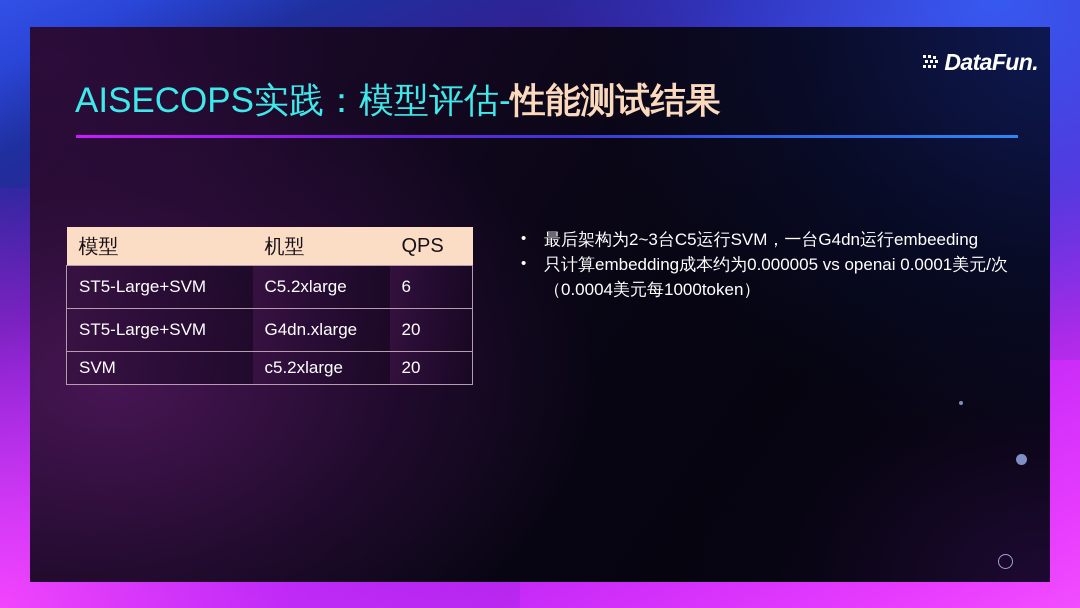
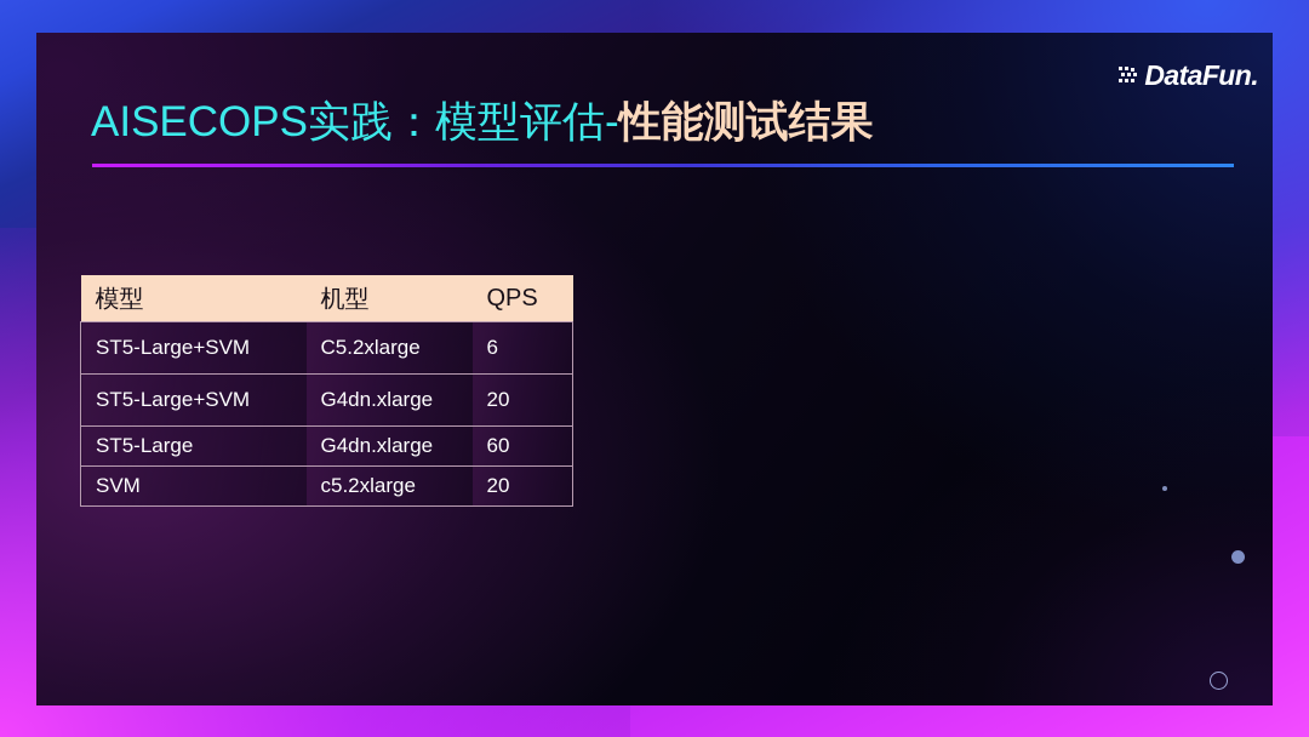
  DataFun.
  AISECOPS实践：模型评估-性能测试结果
  模型	机型	QPS
  ST5-Large+SVM	C5.2xlarge	6
  ST5-Large+SVM	G4dn.xlarge	20
+ ST5-Large	G4dn.xlarge	60
  SVM	c5.2xlarge	20
- 最后架构为2~3台C5运行SVM，一台G4dn运行embeeding
- 只计算embedding成本约为0.000005 vs openai 0.0001美元/次（0.0004美元每1000token）
